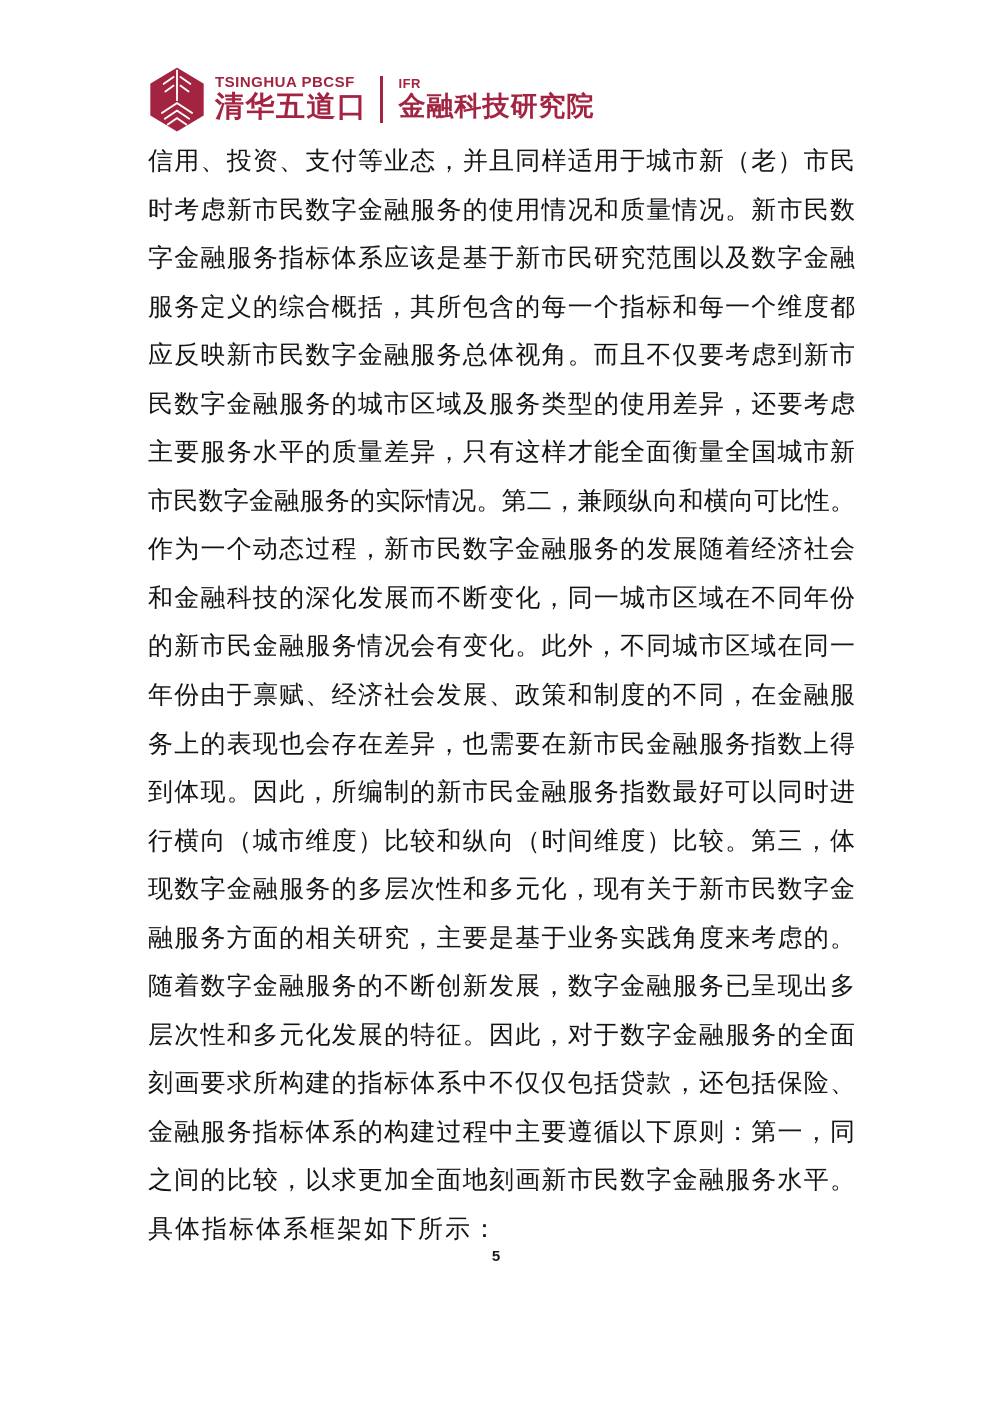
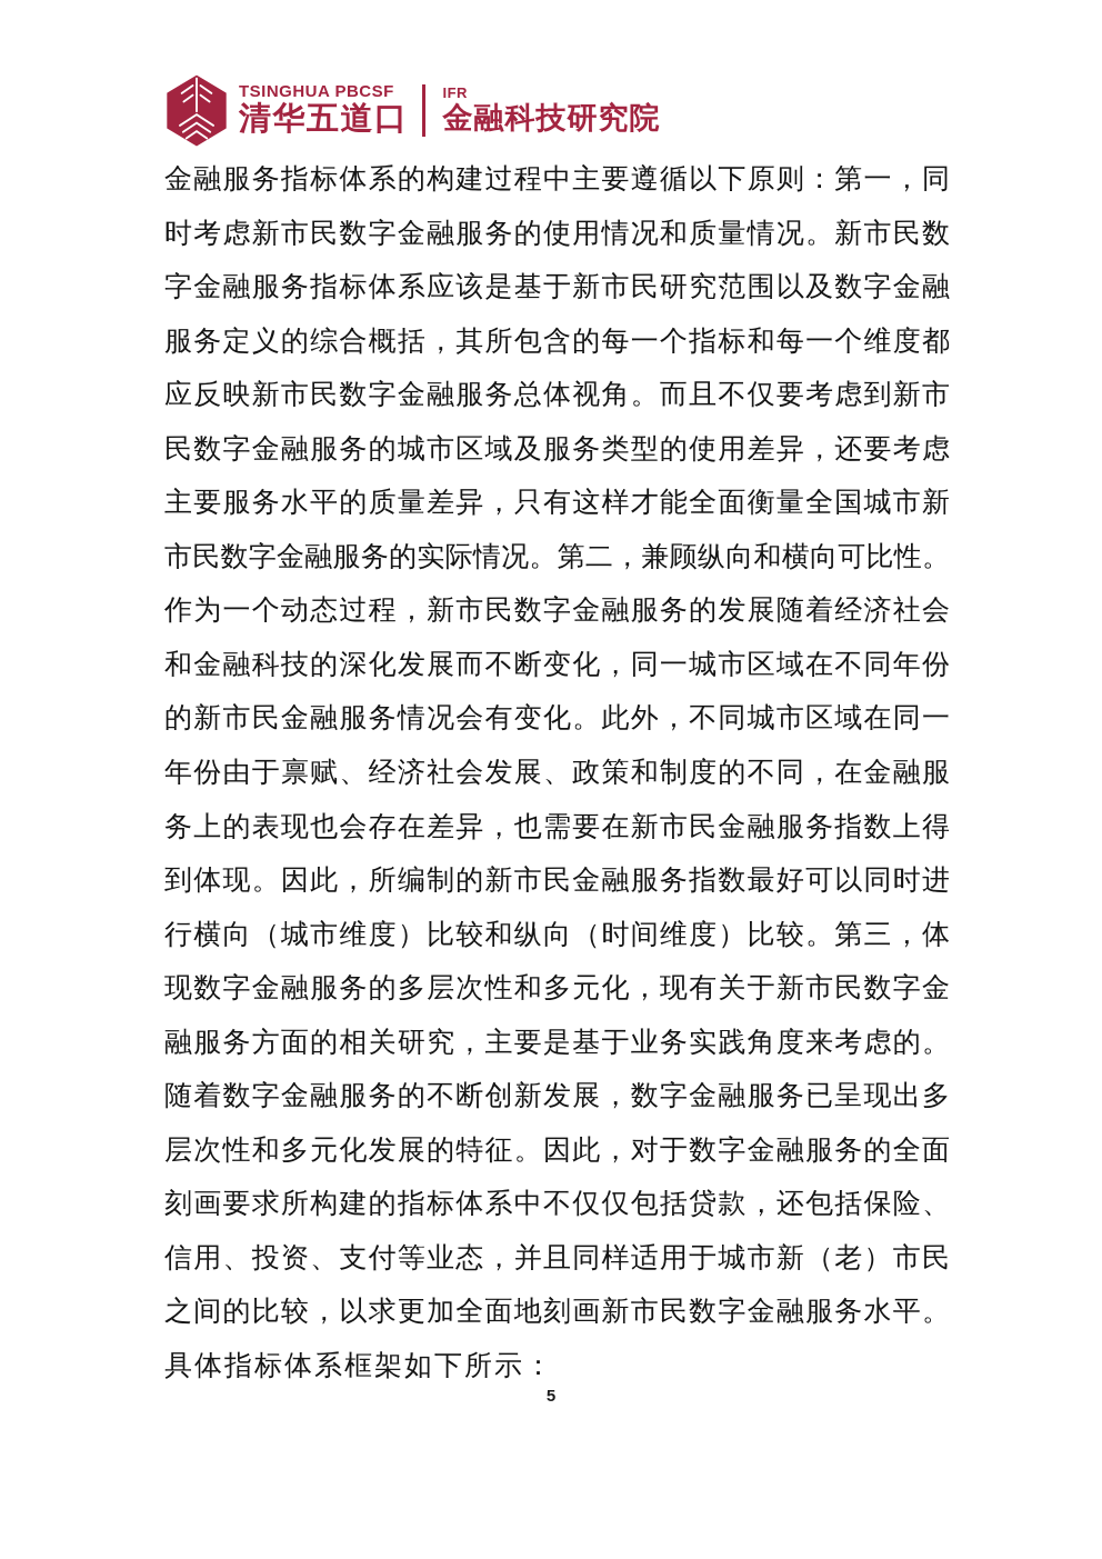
  TSINGHUA PBCSF
  清华五道口
  IFR
  金融科技研究院
- 信用、投资、支付等业态，并且同样适用于城市新（老）市民
+ 金融服务指标体系的构建过程中主要遵循以下原则：第一，同
  时考虑新市民数字金融服务的使用情况和质量情况。新市民数
  字金融服务指标体系应该是基于新市民研究范围以及数字金融
  服务定义的综合概括，其所包含的每一个指标和每一个维度都
  应反映新市民数字金融服务总体视角。而且不仅要考虑到新市
  民数字金融服务的城市区域及服务类型的使用差异，还要考虑
  主要服务水平的质量差异，只有这样才能全面衡量全国城市新
  市民数字金融服务的实际情况。第二，兼顾纵向和横向可比性。
  作为一个动态过程，新市民数字金融服务的发展随着经济社会
  和金融科技的深化发展而不断变化，同一城市区域在不同年份
  的新市民金融服务情况会有变化。此外，不同城市区域在同一
  年份由于禀赋、经济社会发展、政策和制度的不同，在金融服
  务上的表现也会存在差异，也需要在新市民金融服务指数上得
  到体现。因此，所编制的新市民金融服务指数最好可以同时进
  行横向（城市维度）比较和纵向（时间维度）比较。第三，体
  现数字金融服务的多层次性和多元化，现有关于新市民数字金
  融服务方面的相关研究，主要是基于业务实践角度来考虑的。
  随着数字金融服务的不断创新发展，数字金融服务已呈现出多
  层次性和多元化发展的特征。因此，对于数字金融服务的全面
  刻画要求所构建的指标体系中不仅仅包括贷款，还包括保险、
- 金融服务指标体系的构建过程中主要遵循以下原则：第一，同
+ 信用、投资、支付等业态，并且同样适用于城市新（老）市民
  之间的比较，以求更加全面地刻画新市民数字金融服务水平。
  具体指标体系框架如下所示：
  5
